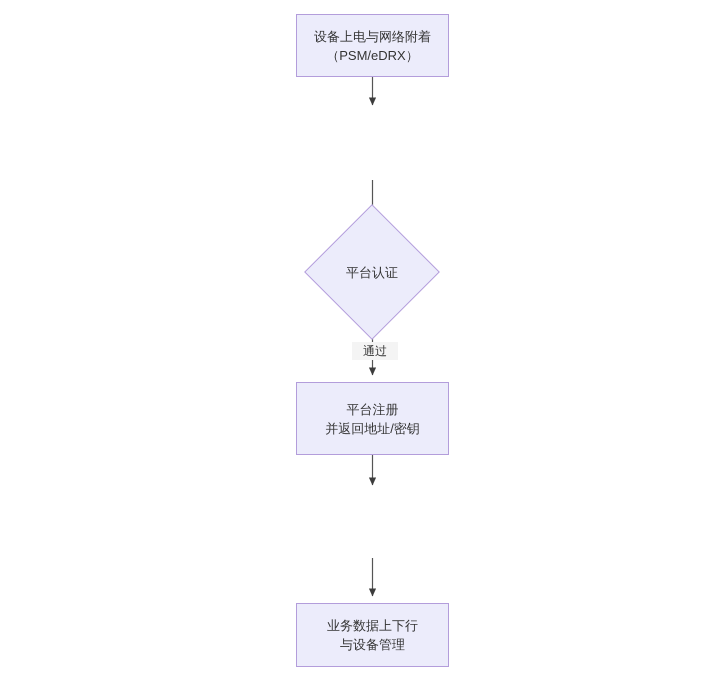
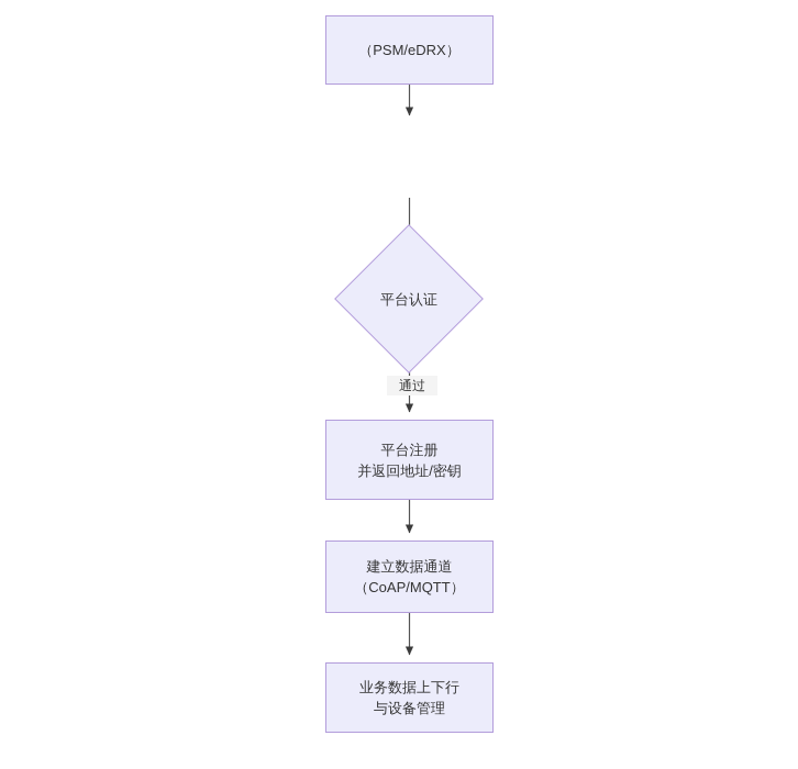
- 设备上电与网络附着
  （PSM/eDRX）
  平台认证
  通过
  平台注册
  并返回地址/密钥
+ 建立数据通道
+ （CoAP/MQTT）
  业务数据上下行
  与设备管理
